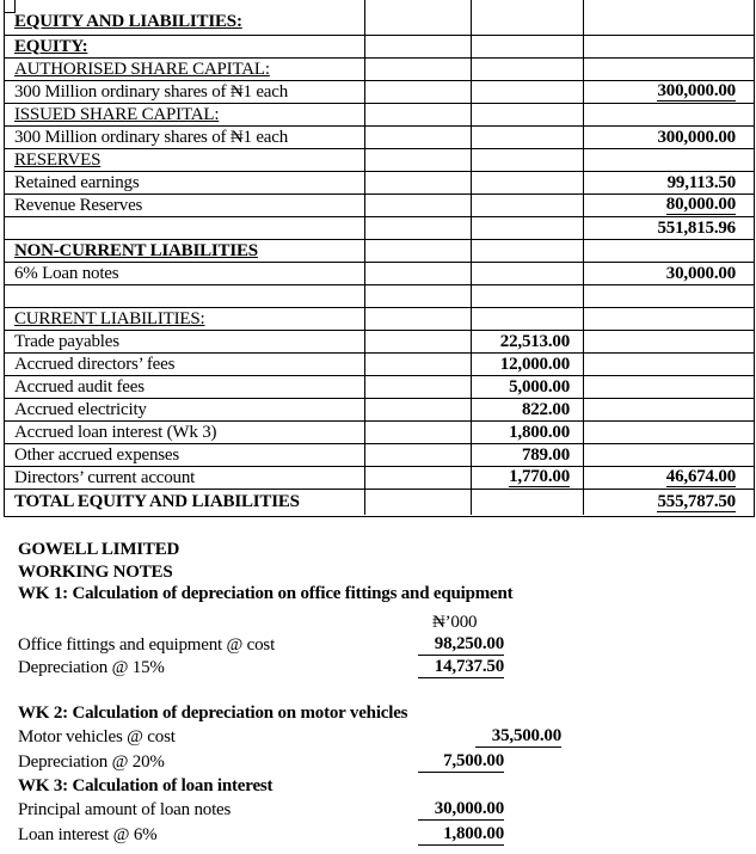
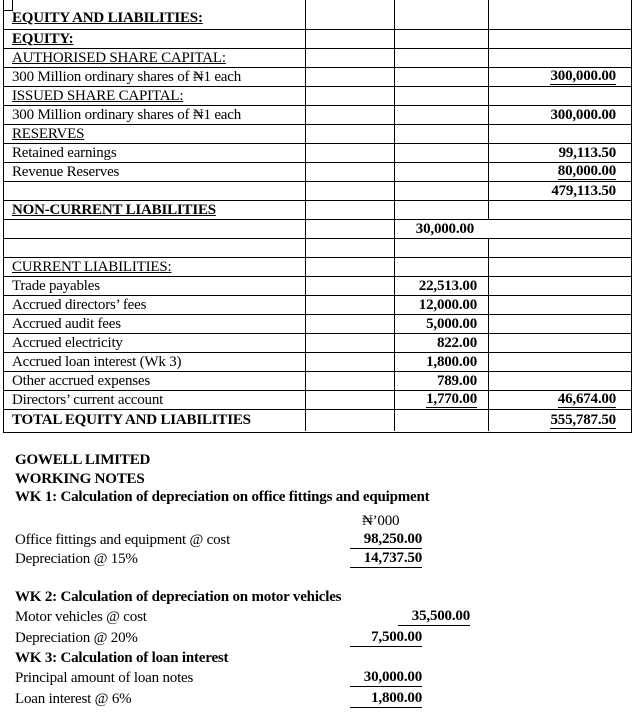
  EQUITY AND LIABILITIES:
  EQUITY:
  AUTHORISED SHARE CAPITAL:
  300 Million ordinary shares of ₦1 each
  300,000.00
  ISSUED SHARE CAPITAL:
  300 Million ordinary shares of ₦1 each
  300,000.00
  RESERVES
  Retained earnings
  99,113.50
  Revenue Reserves
  80,000.00
- 551,815.96
+ 479,113.50
  NON-CURRENT LIABILITIES
- 6% Loan notes
  30,000.00
  CURRENT LIABILITIES:
  Trade payables
  22,513.00
  Accrued directors’ fees
  12,000.00
  Accrued audit fees
  5,000.00
  Accrued electricity
  822.00
  Accrued loan interest (Wk 3)
  1,800.00
  Other accrued expenses
  789.00
  Directors’ current account
  1,770.00
  46,674.00
  TOTAL EQUITY AND LIABILITIES
  555,787.50
  GOWELL LIMITED
  WORKING NOTES
  WK 1: Calculation of depreciation on office fittings and equipment
  ₦’000
  Office fittings and equipment @ cost
  98,250.00
  Depreciation @ 15%
  14,737.50
  WK 2: Calculation of depreciation on motor vehicles
  Motor vehicles @ cost
  35,500.00
  Depreciation @ 20%
  7,500.00
  WK 3: Calculation of loan interest
  Principal amount of loan notes
  30,000.00
  Loan interest @ 6%
  1,800.00
